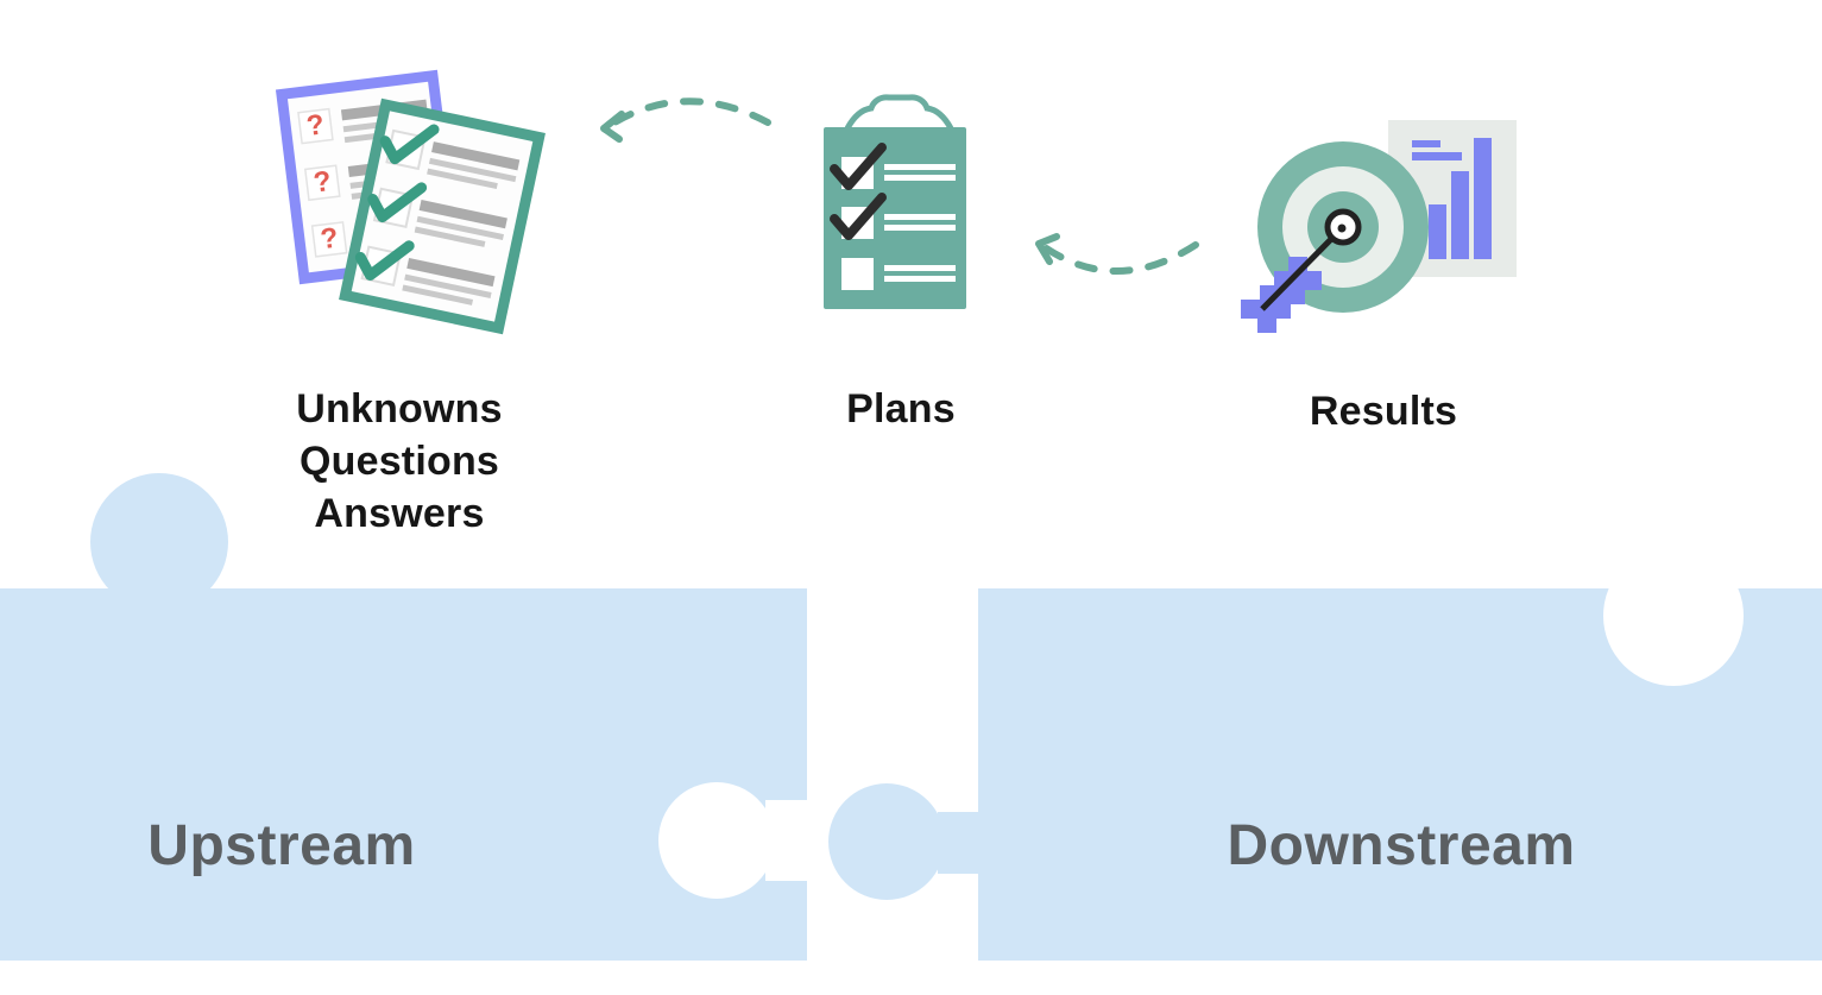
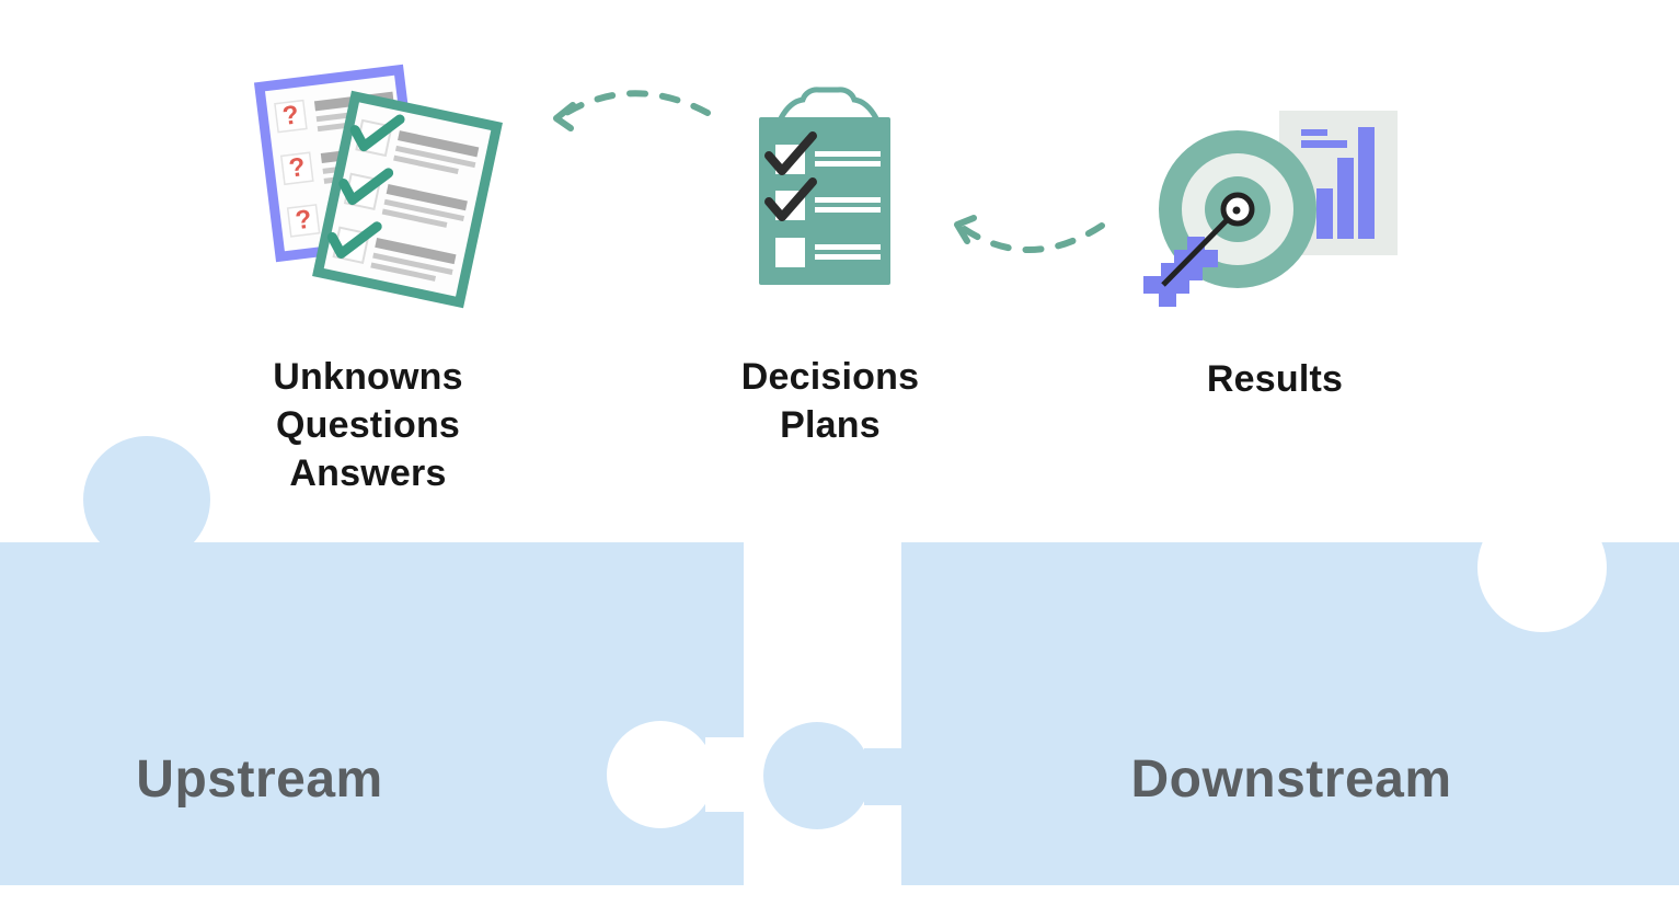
  Unknowns
  Questions
  Answers
+ Decisions
  Plans
  Results
  Upstream
  Downstream
